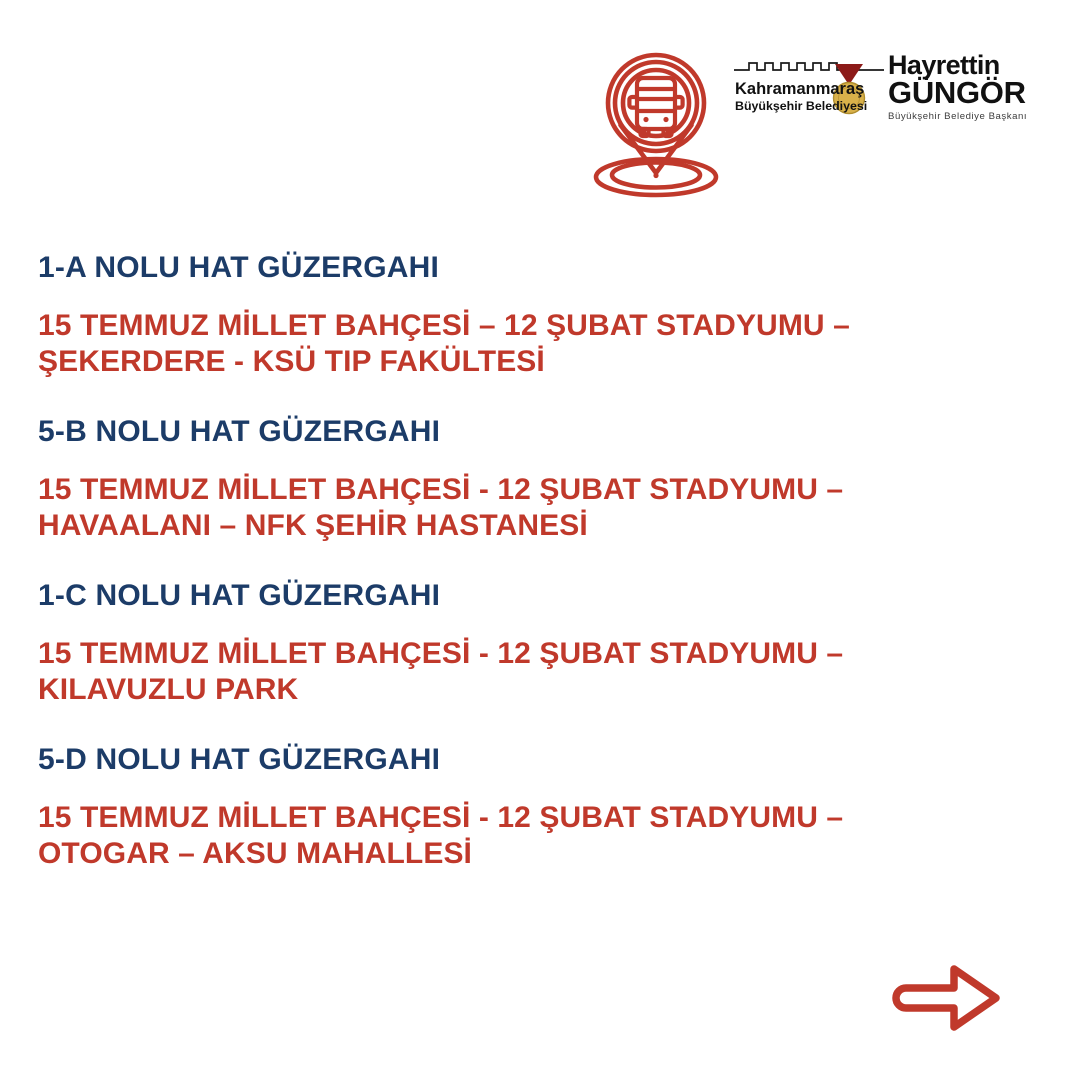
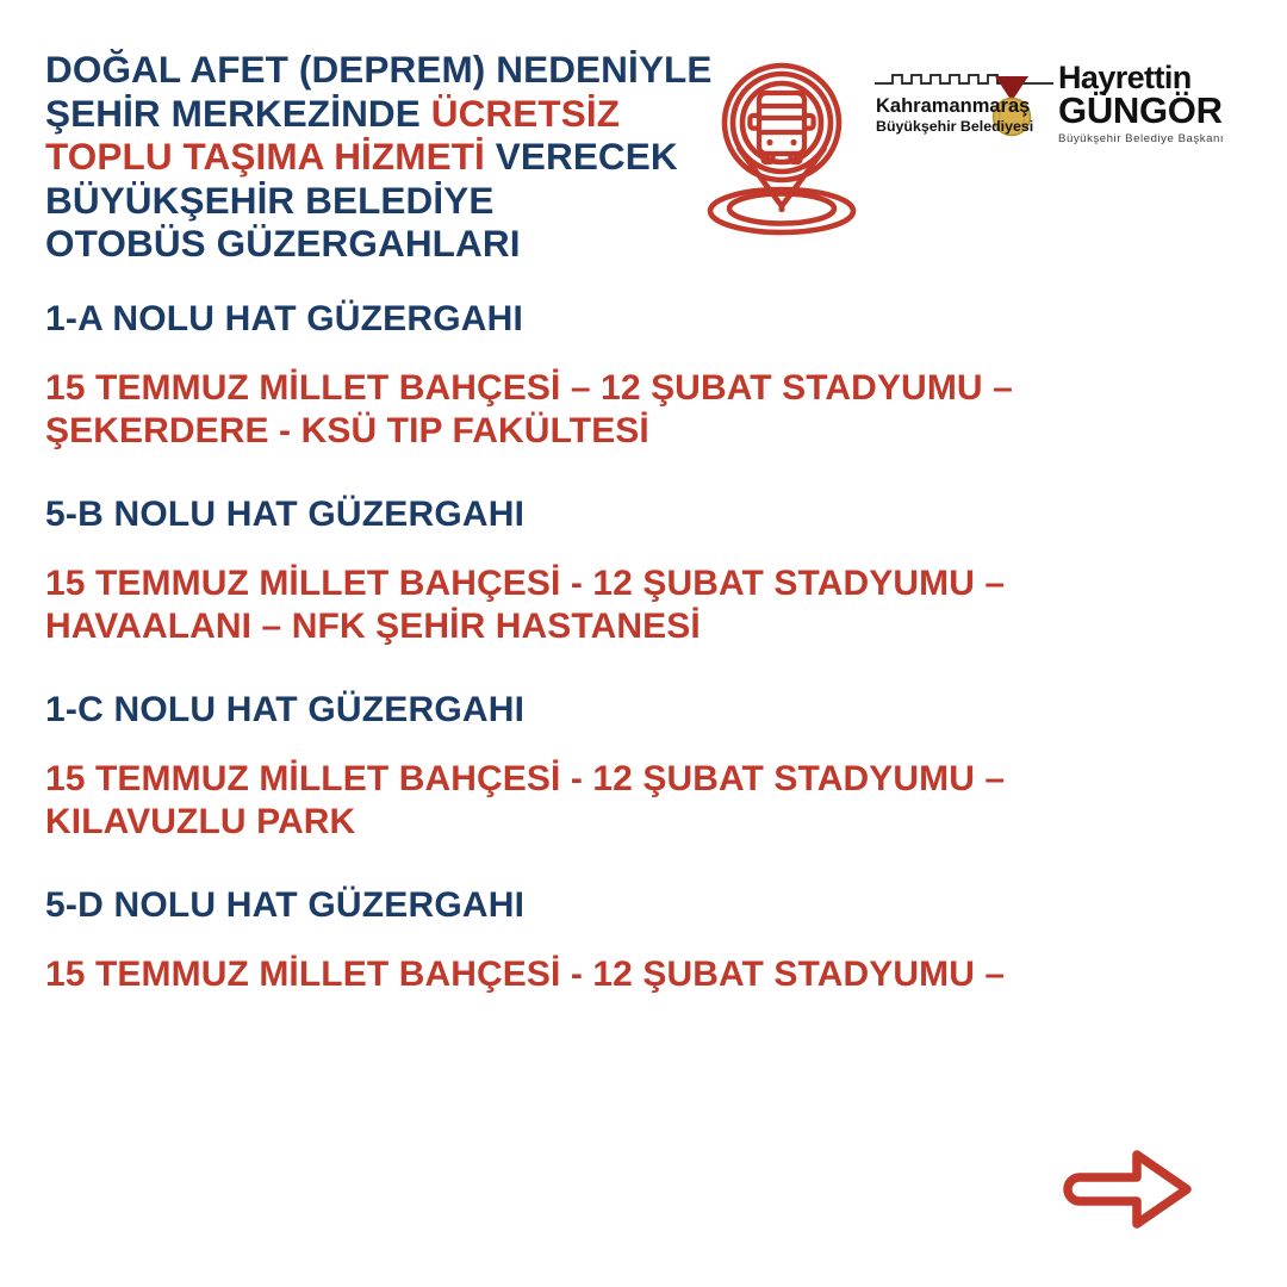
+ DOĞAL AFET (DEPREM) NEDENİYLE
+ ŞEHİR MERKEZİNDE ÜCRETSİZ
+ TOPLU TAŞIMA HİZMETİ VERECEK
+ BÜYÜKŞEHİR BELEDİYE
+ OTOBÜS GÜZERGAHLARI
  Kahramanmaraş
  Büyükşehir Belediyesi
  Hayrettin
  GÜNGÖR
  Büyükşehir Belediye Başkanı
  1-A NOLU HAT GÜZERGAHI
  15 TEMMUZ MİLLET BAHÇESİ – 12 ŞUBAT STADYUMU –
  ŞEKERDERE - KSÜ TIP FAKÜLTESİ
  5-B NOLU HAT GÜZERGAHI
  15 TEMMUZ MİLLET BAHÇESİ - 12 ŞUBAT STADYUMU –
  HAVAALANI – NFK ŞEHİR HASTANESİ
  1-C NOLU HAT GÜZERGAHI
  15 TEMMUZ MİLLET BAHÇESİ - 12 ŞUBAT STADYUMU –
  KILAVUZLU PARK
  5-D NOLU HAT GÜZERGAHI
  15 TEMMUZ MİLLET BAHÇESİ - 12 ŞUBAT STADYUMU –
- OTOGAR – AKSU MAHALLESİ
